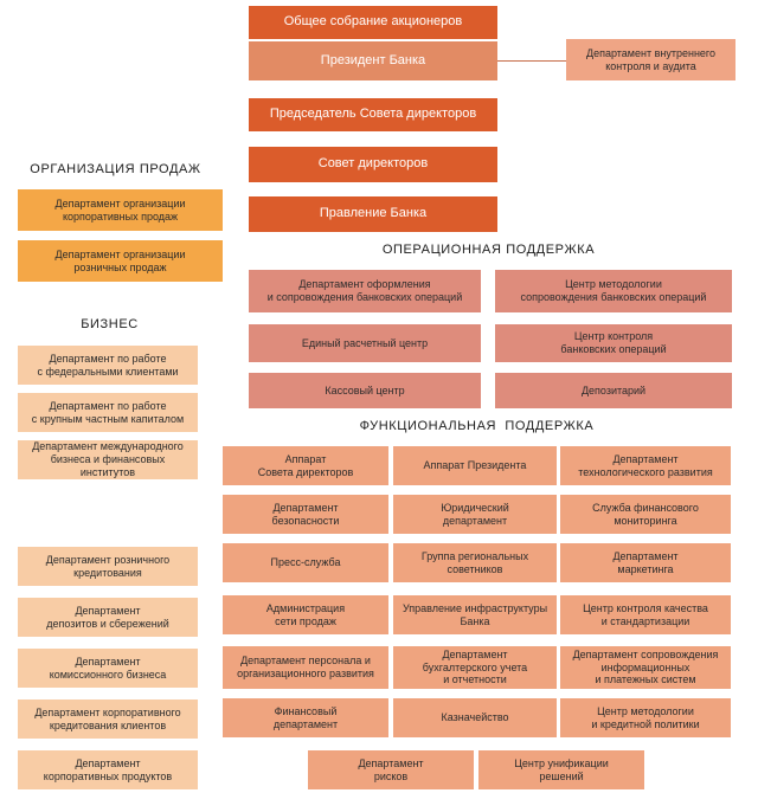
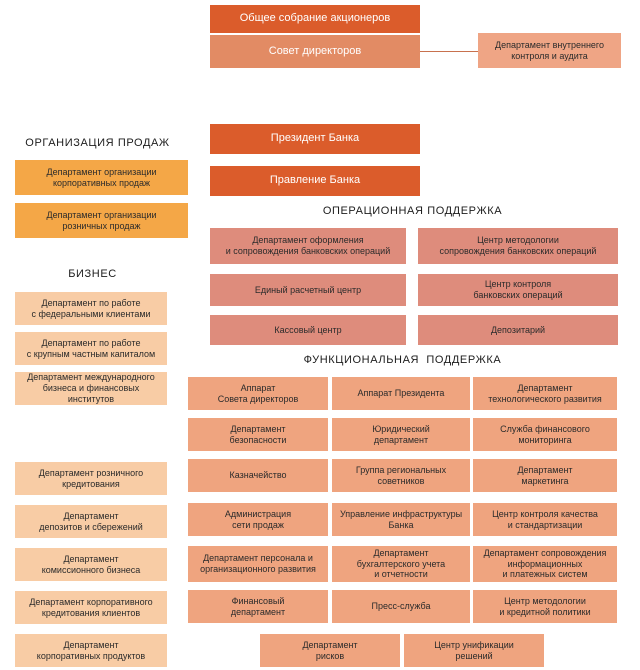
  Общее собрание акционеров
- Президент Банка
+ Совет директоров
  Департамент внутреннего
  контроля и аудита
- Председатель Совета директоров
- Совет директоров
+ Президент Банка
  Правление Банка
  ОРГАНИЗАЦИЯ ПРОДАЖ
  Департамент организации
  корпоративных продаж
  Департамент организации
  розничных продаж
  БИЗНЕС
  Департамент по работе
  с федеральными клиентами
  Департамент по работе
  с крупным частным капиталом
  Департамент международного
  бизнеса и финансовых институтов
  Департамент розничного
  кредитования
  Департамент
  депозитов и сбережений
  Департамент
  комиссионного бизнеса
  Департамент корпоративного
  кредитования клиентов
  Департамент
  корпоративных продуктов
  ОПЕРАЦИОННАЯ ПОДДЕРЖКА
  Департамент оформления
  и сопровождения банковских операций
  Центр методологии
  сопровождения банковских операций
  Единый расчетный центр
  Центр контроля
  банковских операций
  Кассовый центр
  Депозитарий
  ФУНКЦИОНАЛЬНАЯ ПОДДЕРЖКА
  Аппарат
  Совета директоров
  Аппарат Президента
  Департамент
  технологического развития
  Департамент
  безопасности
  Юридический
  департамент
  Служба финансового
  мониторинга
- Пресс-служба
+ Казначейство
  Группа региональных
  советников
  Департамент
  маркетинга
  Администрация
  сети продаж
  Управление инфраструктуры
  Банка
  Центр контроля качества
  и стандартизации
  Департамент персонала и
  организационного развития
  Департамент
  бухгалтерского учета
  и отчетности
  Департамент сопровождения
  информационных
  и платежных систем
  Финансовый
  департамент
- Казначейство
+ Пресс-служба
  Центр методологии
  и кредитной политики
  Департамент
  рисков
  Центр унификации
  решений
